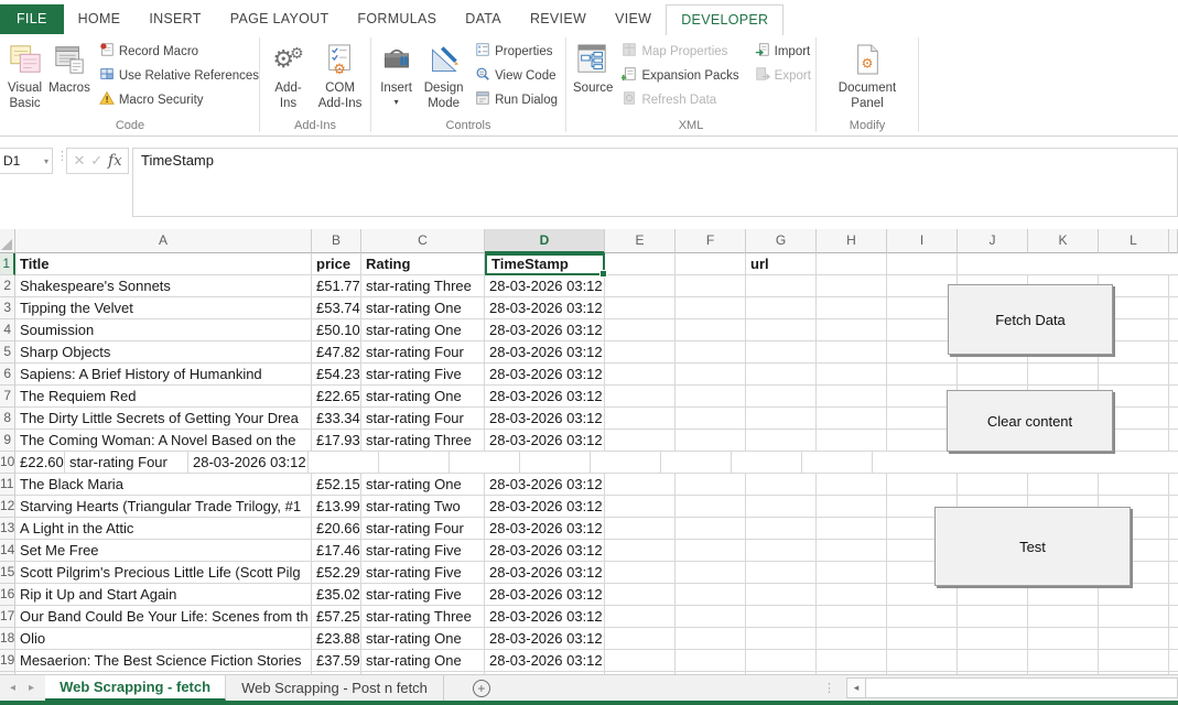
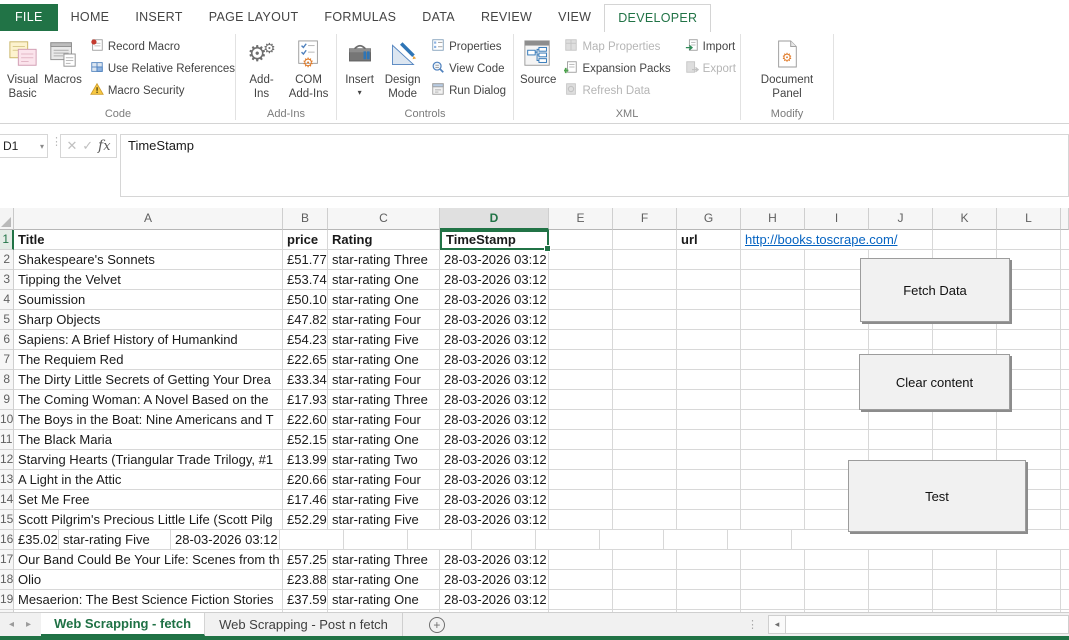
  FILE
  HOME
  INSERT
  PAGE LAYOUT
  FORMULAS
  DATA
  REVIEW
  VIEW
  DEVELOPER
  Visual Basic
  Macros
  Record Macro
  Use Relative References
  Macro Security
  Code
  ⚙
  ⚙
  Add-Ins
  ⚙
  COM Add-Ins
  Add-Ins
  Insert
  ▾
  Design Mode
  Properties
  View Code
  Run Dialog
  Controls
  Source
  Map Properties
  Expansion Packs
  Refresh Data
  Import
  Export
  XML
  ⚙
  Document Panel
  Modify
  D1
  ▾
  ⋮
  ✕
  ✓
  fx
  TimeStamp
  A
  B
  C
  D
  E
  F
  G
  H
  I
  J
  K
  L
  1
  Title
  price
  Rating
  TimeStamp
  url
+ http://books.toscrape.com/
  2
  Shakespeare's Sonnets
  £51.77
  star-rating Three
  28-03-2026 03:12
  3
  Tipping the Velvet
  £53.74
  star-rating One
  28-03-2026 03:12
  4
  Soumission
  £50.10
  star-rating One
  28-03-2026 03:12
  5
  Sharp Objects
  £47.82
  star-rating Four
  28-03-2026 03:12
  6
  Sapiens: A Brief History of Humankind
  £54.23
  star-rating Five
  28-03-2026 03:12
  7
  The Requiem Red
  £22.65
  star-rating One
  28-03-2026 03:12
  8
  The Dirty Little Secrets of Getting Your Drea
  £33.34
  star-rating Four
  28-03-2026 03:12
  9
  The Coming Woman: A Novel Based on the
  £17.93
  star-rating Three
  28-03-2026 03:12
  10
+ The Boys in the Boat: Nine Americans and T
  £22.60
  star-rating Four
  28-03-2026 03:12
  11
  The Black Maria
  £52.15
  star-rating One
  28-03-2026 03:12
  12
  Starving Hearts (Triangular Trade Trilogy, #1
  £13.99
  star-rating Two
  28-03-2026 03:12
  13
  A Light in the Attic
  £20.66
  star-rating Four
  28-03-2026 03:12
  14
  Set Me Free
  £17.46
  star-rating Five
  28-03-2026 03:12
  15
  Scott Pilgrim's Precious Little Life (Scott Pilg
  £52.29
  star-rating Five
  28-03-2026 03:12
  16
- Rip it Up and Start Again
  £35.02
  star-rating Five
  28-03-2026 03:12
  17
  Our Band Could Be Your Life: Scenes from th
  £57.25
  star-rating Three
  28-03-2026 03:12
  18
  Olio
  £23.88
  star-rating One
  28-03-2026 03:12
  19
  Mesaerion: The Best Science Fiction Stories
  £37.59
  star-rating One
  28-03-2026 03:12
  Fetch Data
  Clear content
  Test
  ◂
  ▸
  Web Scrapping - fetch
  Web Scrapping - Post n fetch
  +
  ⋮
  ◂
